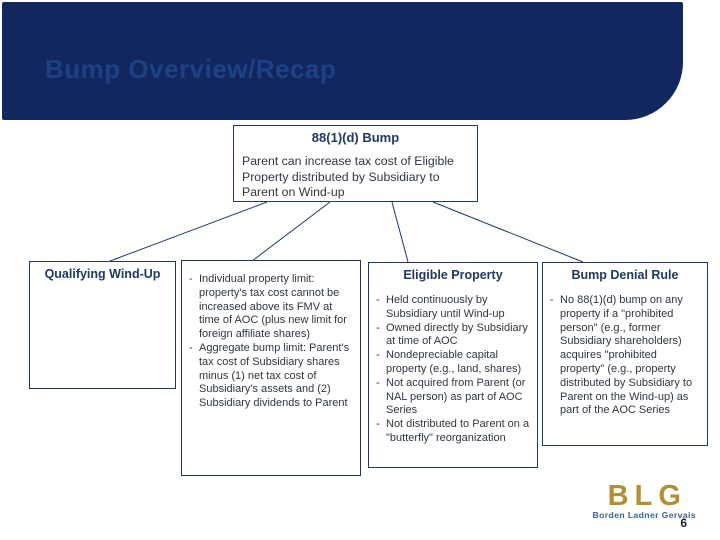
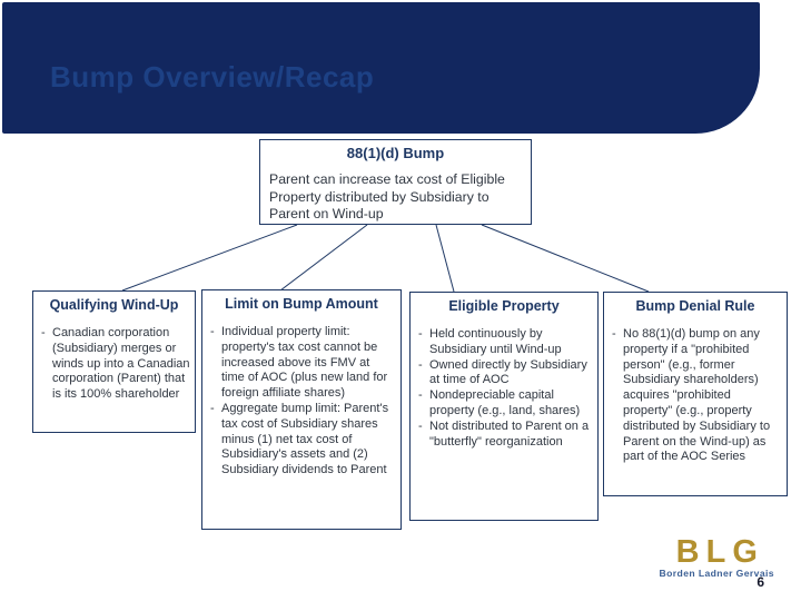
  Bump Overview/Recap
  88(1)(d) Bump
  Parent can increase tax cost of Eligible Property distributed by Subsidiary to Parent on Wind-up
  Qualifying Wind-Up
+ Canadian corporation (Subsidiary) merges or winds up into a Canadian corporation (Parent) that is its 100% shareholder
+ Limit on Bump Amount
- Individual property limit: property's tax cost cannot be increased above its FMV at time of AOC (plus new limit for foreign affiliate shares)
+ Individual property limit: property's tax cost cannot be increased above its FMV at time of AOC (plus new land for foreign affiliate shares)
  Aggregate bump limit: Parent's tax cost of Subsidiary shares minus (1) net tax cost of Subsidiary's assets and (2) Subsidiary dividends to Parent
  Eligible Property
  Held continuously by Subsidiary until Wind-up
  Owned directly by Subsidiary at time of AOC
  Nondepreciable capital property (e.g., land, shares)
- Not acquired from Parent (or NAL person) as part of AOC Series
  Not distributed to Parent on a "butterfly" reorganization
  Bump Denial Rule
  No 88(1)(d) bump on any property if a "prohibited person" (e.g., former Subsidiary shareholders) acquires "prohibited property" (e.g., property distributed by Subsidiary to Parent on the Wind-up) as part of the AOC Series
  BLG
  Borden Ladner Gervais
  6
